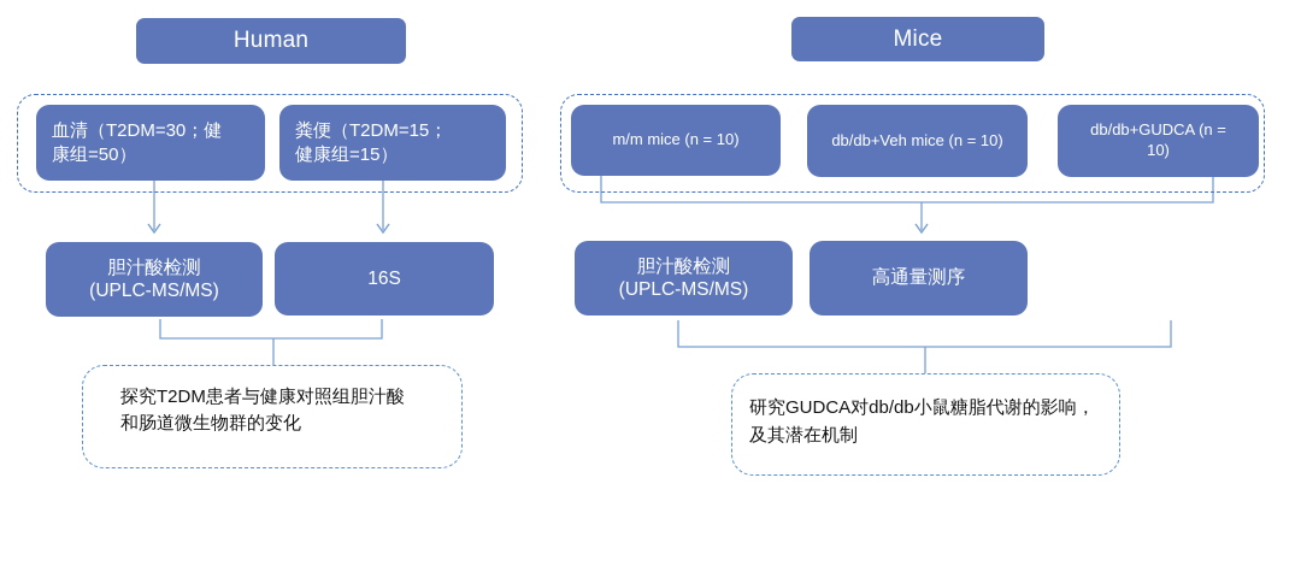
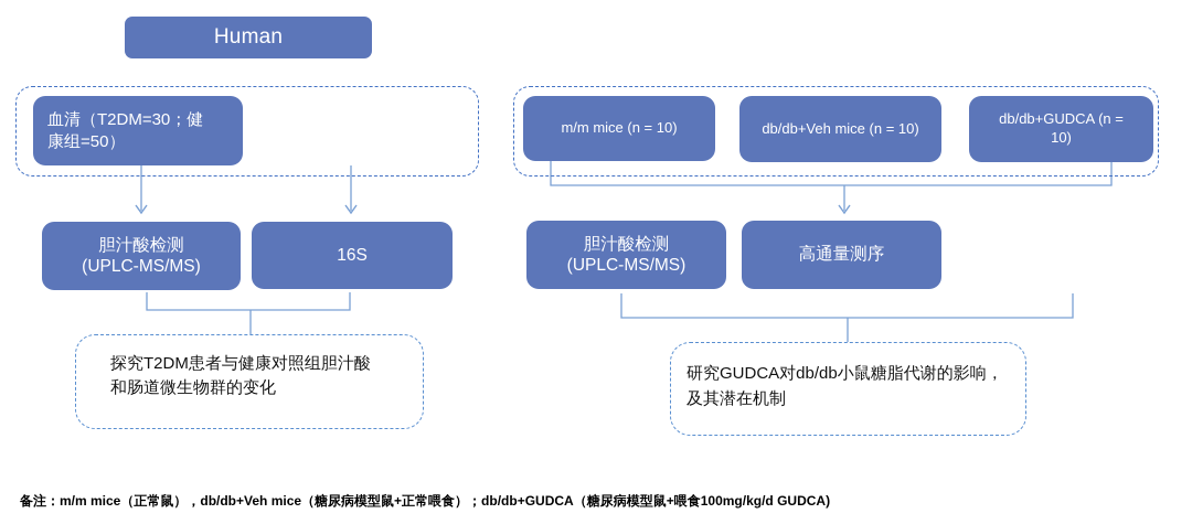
  Human
  血清（T2DM=30；健
  康组=50）
- 粪便（T2DM=15；
- 健康组=15）
  胆汁酸检测
  (UPLC-MS/MS)
  16S
  探究T2DM患者与健康对照组胆汁酸
  和肠道微生物群的变化
- Mice
  m/m mice (n = 10)
  db/db+Veh mice (n = 10)
  db/db+GUDCA (n =
  10)
  胆汁酸检测
  (UPLC-MS/MS)
  高通量测序
  研究GUDCA对db/db小鼠糖脂代谢的影响，
  及其潜在机制
+ 备注：m/m mice（正常鼠），db/db+Veh mice（糖尿病模型鼠+正常喂食）；db/db+GUDCA（糖尿病模型鼠+喂食100mg/kg/d GUDCA)
